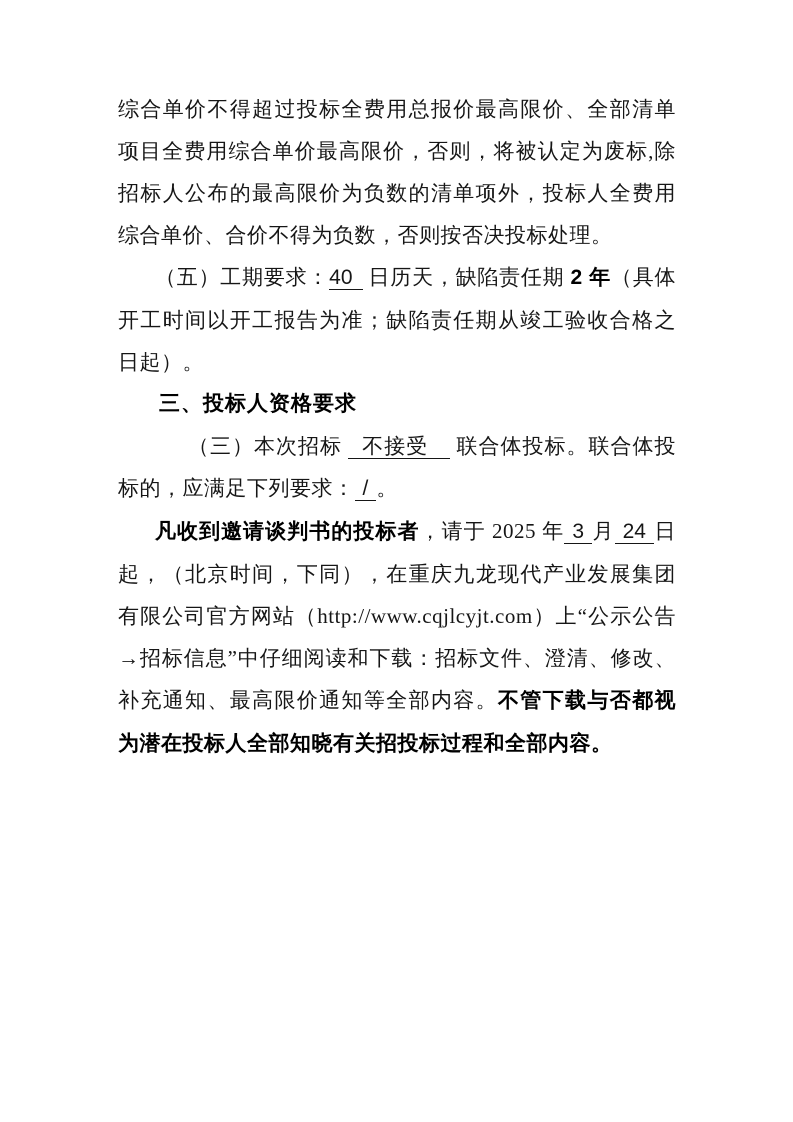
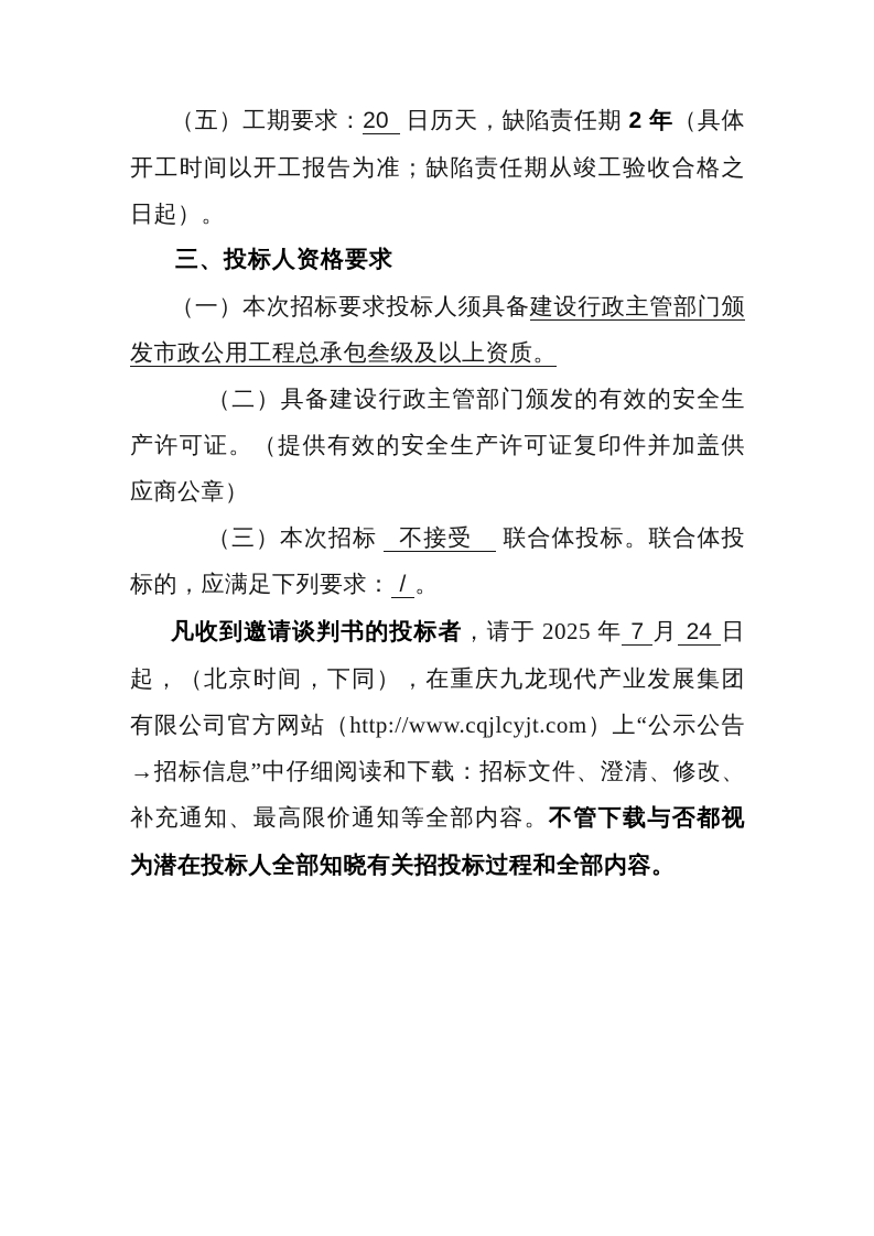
- 综合单价不得超过投标全费用总报价最高限价、全部清单项目全费用综合单价最高限价，否则，将被认定为废标,除招标人公布的最高限价为负数的清单项外，投标人全费用综合单价、合价不得为负数，否则按否决投标处理。
- （五）工期要求：40 日历天，缺陷责任期 2 年（具体开工时间以开工报告为准；缺陷责任期从竣工验收合格之日起）。
+ （五）工期要求：20 日历天，缺陷责任期 2 年（具体开工时间以开工报告为准；缺陷责任期从竣工验收合格之日起）。
  三、投标人资格要求
+ （一）本次招标要求投标人须具备建设行政主管部门颁发市政公用工程总承包叁级及以上资质。
+ （二）具备建设行政主管部门颁发的有效的安全生产许可证。（提供有效的安全生产许可证复印件并加盖供应商公章）
  （三）本次招标 不接受 联合体投标。联合体投标的，应满足下列要求： / 。
- 凡收到邀请谈判书的投标者，请于 2025 年 3 月 24 日起，（北京时间，下同），在重庆九龙现代产业发展集团有限公司官方网站（http://www.cqjlcyjt.com）上“公示公告→招标信息”中仔细阅读和下载：招标文件、澄清、修改、补充通知、最高限价通知等全部内容。不管下载与否都视为潜在投标人全部知晓有关招投标过程和全部内容。
+ 凡收到邀请谈判书的投标者，请于 2025 年 7 月 24 日起，（北京时间，下同），在重庆九龙现代产业发展集团有限公司官方网站（http://www.cqjlcyjt.com）上“公示公告→招标信息”中仔细阅读和下载：招标文件、澄清、修改、补充通知、最高限价通知等全部内容。不管下载与否都视为潜在投标人全部知晓有关招投标过程和全部内容。
